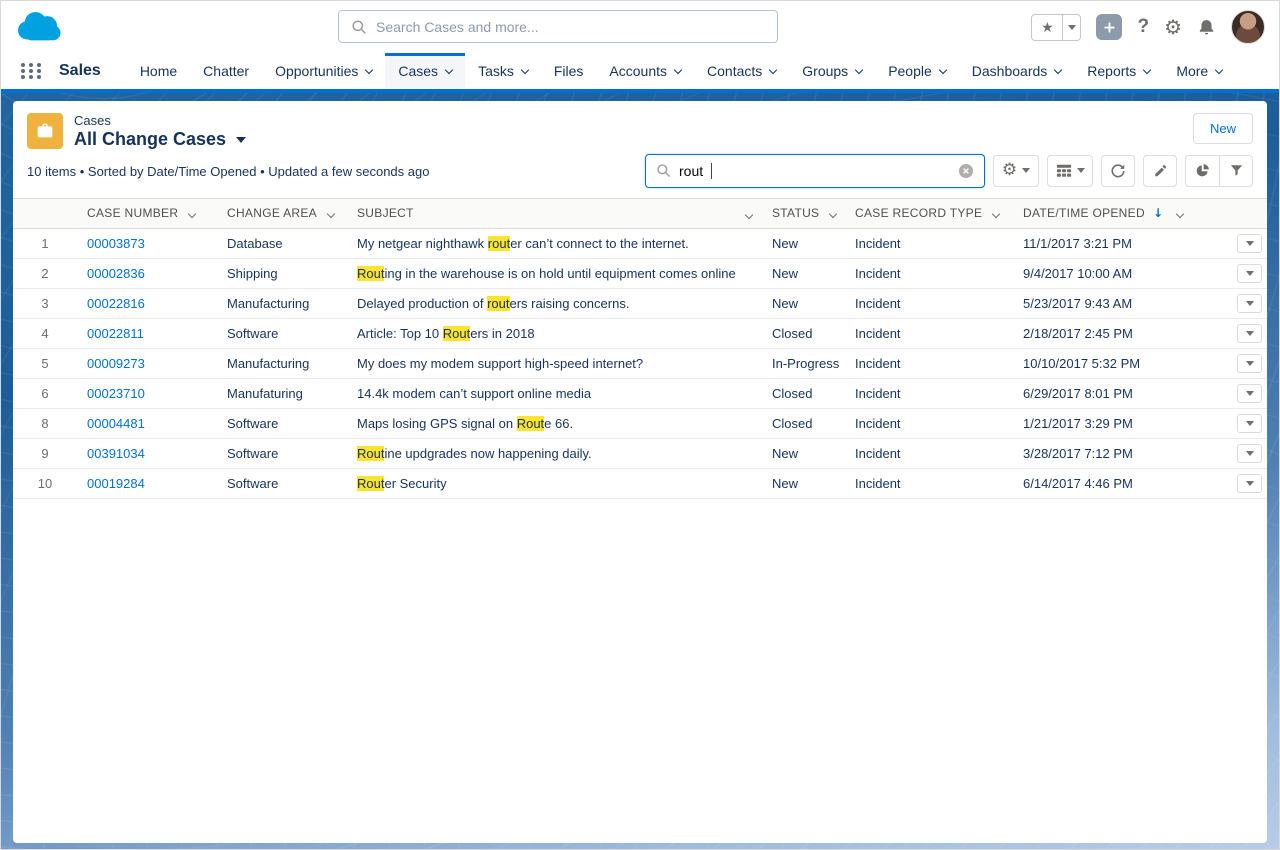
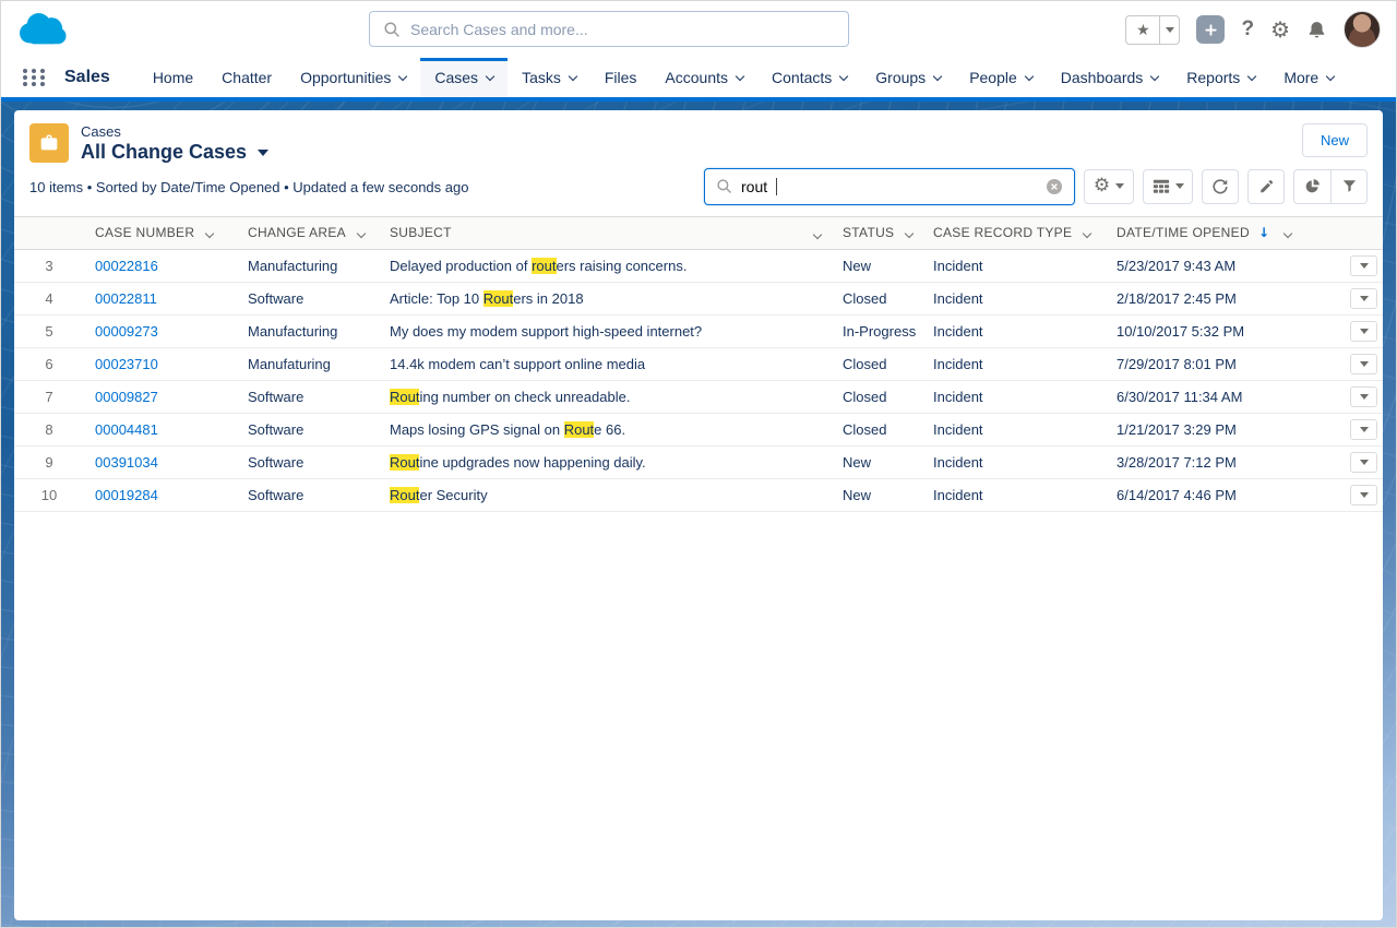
  Search Cases and more...
  ★
  ?
  ⚙
  Sales
  Home
  Chatter
  Opportunities
  Cases
  Tasks
  Files
  Accounts
  Contacts
  Groups
  People
  Dashboards
  Reports
  More
  Cases
  All Change Cases
  New
  10 items • Sorted by Date/Time Opened • Updated a few seconds ago
  rout
  ⚙
  	CASE NUMBER	CHANGE AREA	SUBJECT	STATUS	CASE RECORD TYPE	DATE/TIME OPENED ↓
- 1	00003873	Database	My netgear nighthawk router can’t connect to the internet.	New	Incident	11/1/2017 3:21 PM
- 2	00002836	Shipping	Routing in the warehouse is on hold until equipment comes online	New	Incident	9/4/2017 10:00 AM
  3	00022816	Manufacturing	Delayed production of routers raising concerns.	New	Incident	5/23/2017 9:43 AM
  4	00022811	Software	Article: Top 10 Routers in 2018	Closed	Incident	2/18/2017 2:45 PM
  5	00009273	Manufacturing	My does my modem support high-speed internet?	In-Progress	Incident	10/10/2017 5:32 PM
- 6	00023710	Manufaturing	14.4k modem can’t support online media	Closed	Incident	6/29/2017 8:01 PM
+ 6	00023710	Manufaturing	14.4k modem can’t support online media	Closed	Incident	7/29/2017 8:01 PM
+ 7	00009827	Software	Routing number on check unreadable.	Closed	Incident	6/30/2017 11:34 AM
  8	00004481	Software	Maps losing GPS signal on Route 66.	Closed	Incident	1/21/2017 3:29 PM
  9	00391034	Software	Routine updgrades now happening daily.	New	Incident	3/28/2017 7:12 PM
  10	00019284	Software	Router Security	New	Incident	6/14/2017 4:46 PM
